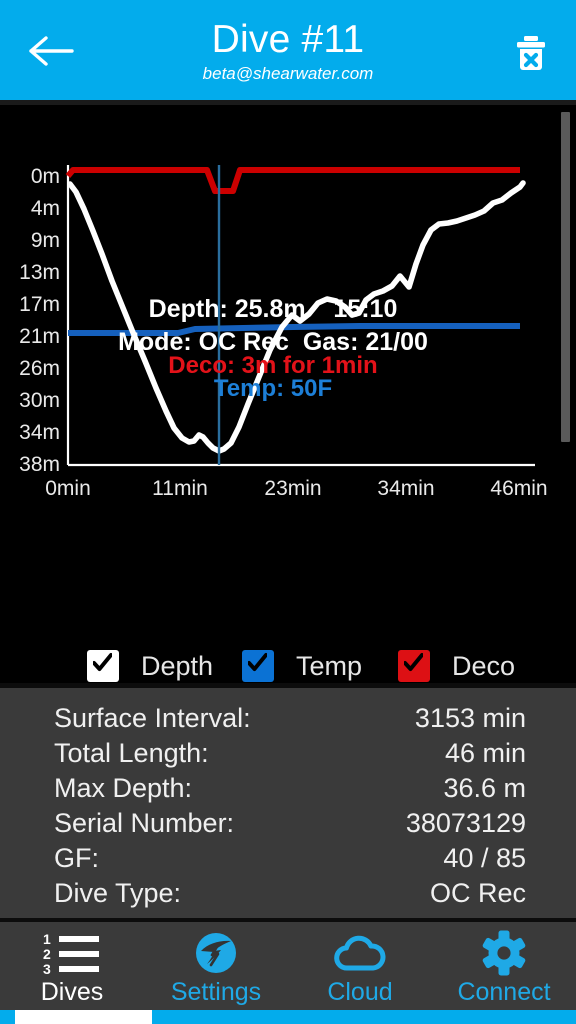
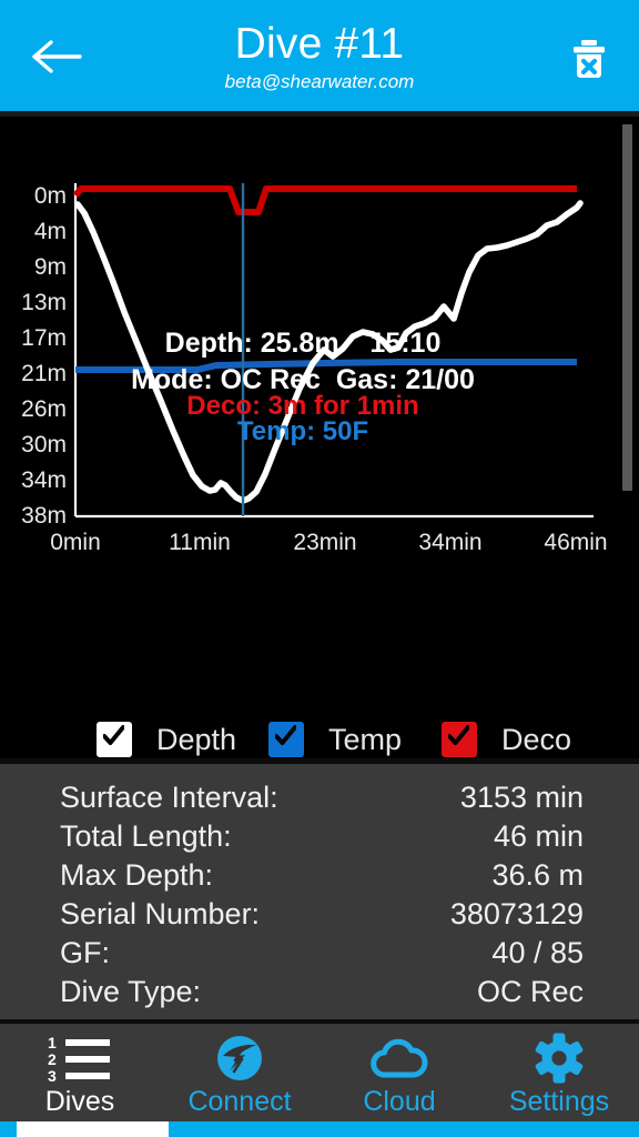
  Dive #11
  beta@shearwater.com
  0m
  4m
  9m
  13m
  17m
  21m
  26m
  30m
  34m
  38m
  0min
  11min
  23min
  34min
  46min
  Depth: 25.8m 15:10
  Mode: OC Rec Gas: 21/00
  Deco: 3m for 1min
  Temp: 50F
  Depth
  Temp
  Deco
  Surface Interval:
  3153 min
  Total Length:
  46 min
  Max Depth:
  36.6 m
  Serial Number:
  38073129
  GF:
  40 / 85
  Dive Type:
  OC Rec
  1
  2
  3
  Dives
- Settings
+ Connect
  Cloud
- Connect
+ Settings
